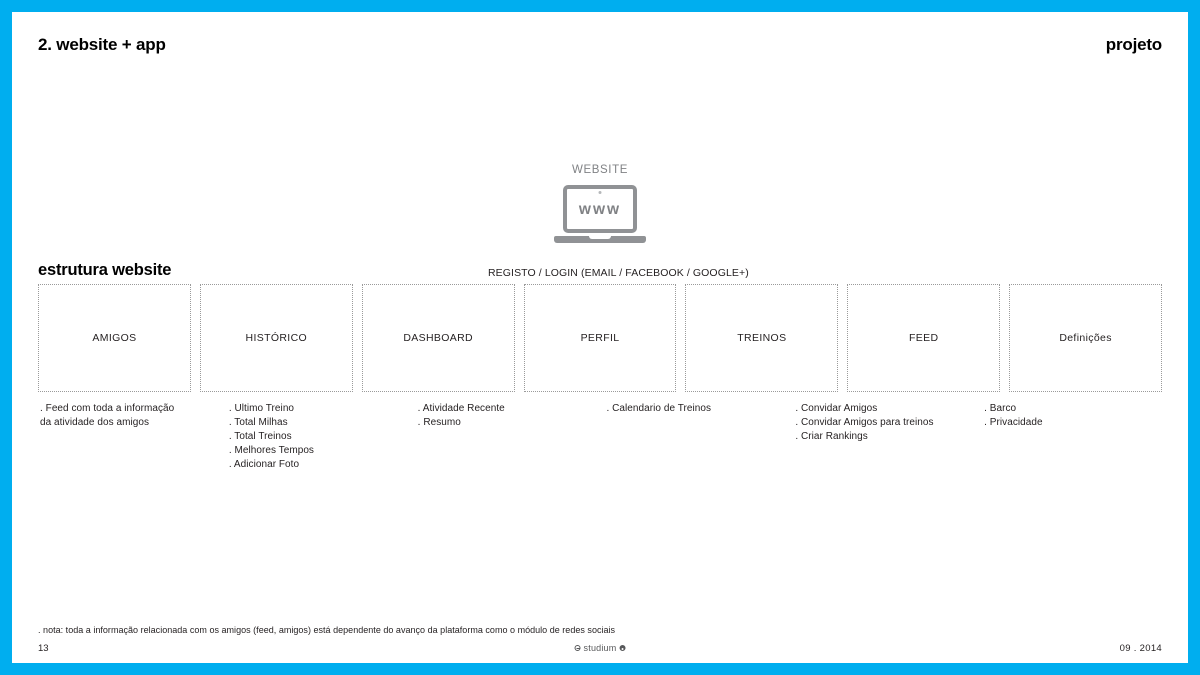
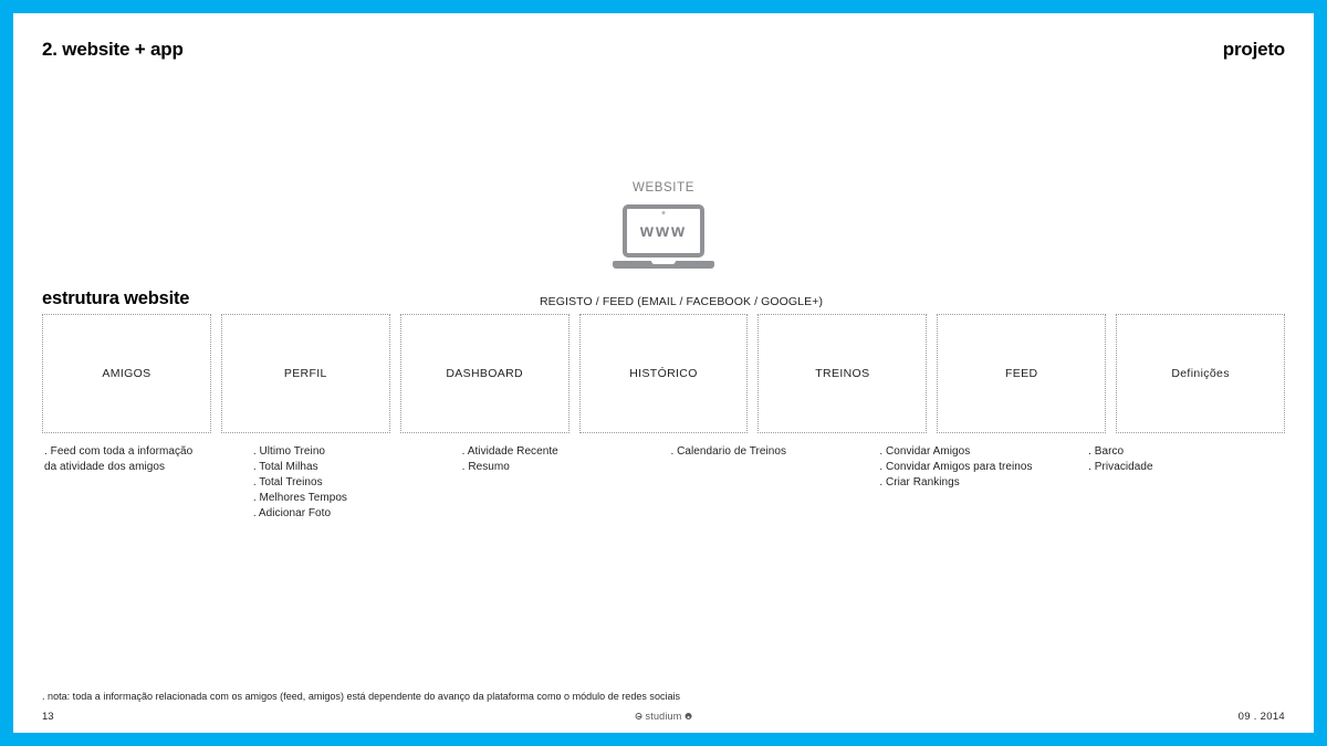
  2. website + app
  projeto
  WEBSITE
  www
  estrutura website
- REGISTO / LOGIN (EMAIL / FACEBOOK / GOOGLE+)
+ REGISTO / FEED (EMAIL / FACEBOOK / GOOGLE+)
  AMIGOS
- HISTÓRICO
+ PERFIL
  DASHBOARD
- PERFIL
+ HISTÓRICO
  TREINOS
  FEED
  Definições
  . Feed com toda a informação
  da atividade dos amigos
  . Ultimo Treino
  . Total Milhas
  . Total Treinos
  . Melhores Tempos
  . Adicionar Foto
  . Atividade Recente
  . Resumo
  . Calendario de Treinos
  . Convidar Amigos
  . Convidar Amigos para treinos
  . Criar Rankings
  . Barco
  . Privacidade
  . nota: toda a informação relacionada com os amigos (feed, amigos) está dependente do avanço da plataforma como o módulo de redes sociais
  13
  studium
  09 . 2014
